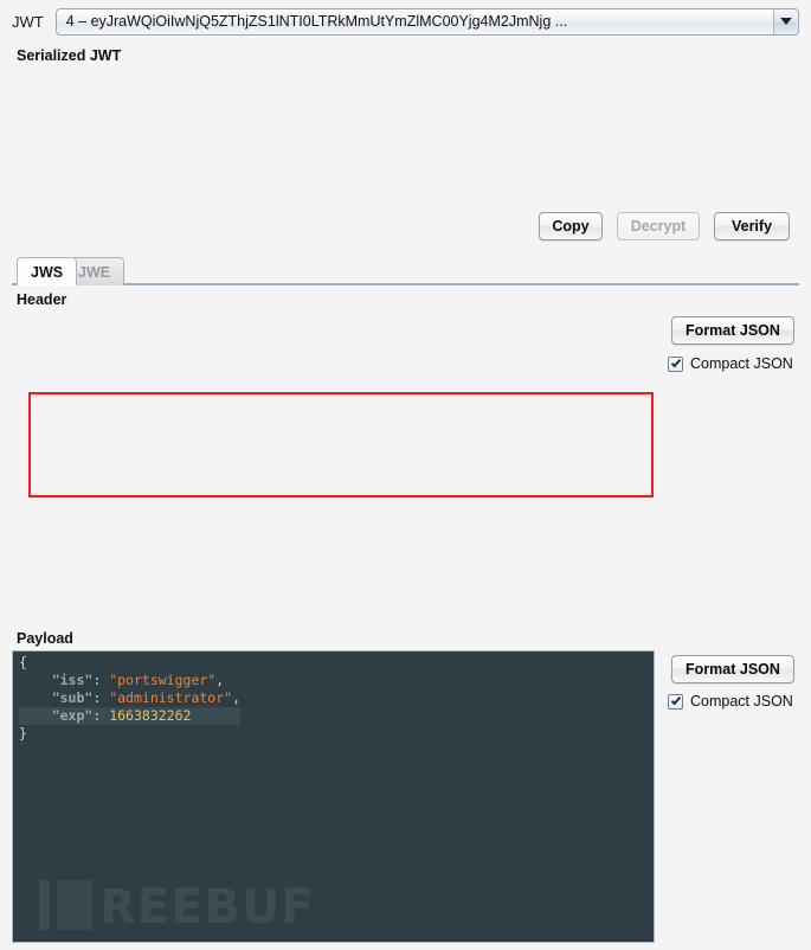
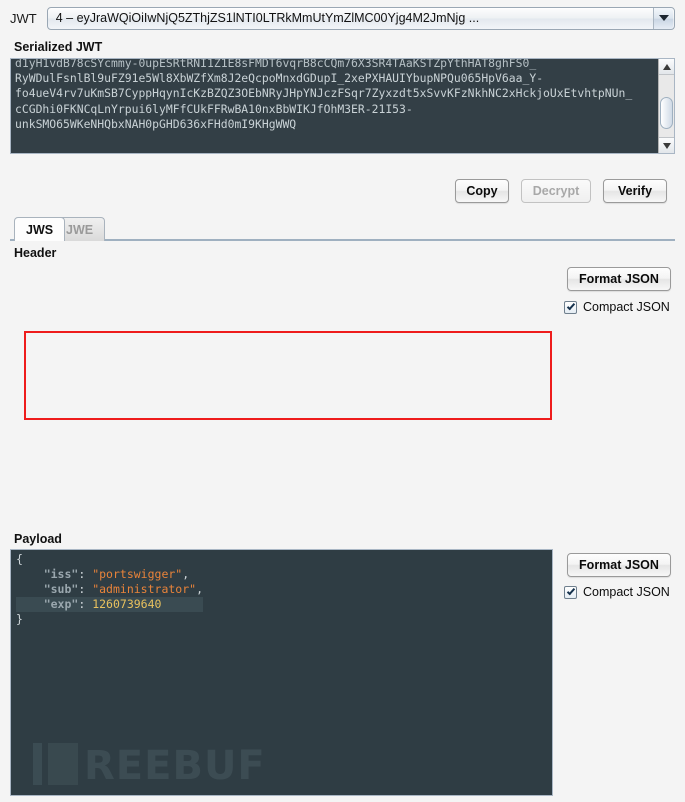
  JWT
  4 – eyJraWQiOiIwNjQ5ZThjZS1lNTI0LTRkMmUtYmZlMC00Yjg4M2JmNjg ...
  Serialized JWT
+ d1yH1vdB78cSYcmmy-0upESRtRNI1Z1E8sFMDT6vqrB8cCQm76X3SR4TAaKSTZpYthHAT8ghFS0_ RyWDulFsnlBl9uFZ91e5Wl8XbWZfXm8J2eQcpoMnxdGDupI_2xePXHAUIYbupNPQu065HpV6aa_Y- fo4ueV4rv7uKmSB7CyppHqynIcKzBZQZ3OEbNRyJHpYNJczFSqr7Zyxzdt5xSvvKFzNkhNC2xHckjoUxEtvhtpNUn_ cCGDhi0FKNCqLnYrpui6lyMFfCUkFFRwBA10nxBbWIKJfOhM3ER-21I53- unkSMO65WKeNHQbxNAH0pGHD636xFHd0mI9KHgWWQ
  Copy
  Decrypt
  Verify
  JWS
  JWE
  Header
  Format JSON
  Compact JSON
  Payload
- { "iss": "portswigger", "sub": "administrator", "exp": 1663832262 }
+ { "iss": "portswigger", "sub": "administrator", "exp": 1260739640 }
  Format JSON
  Compact JSON
